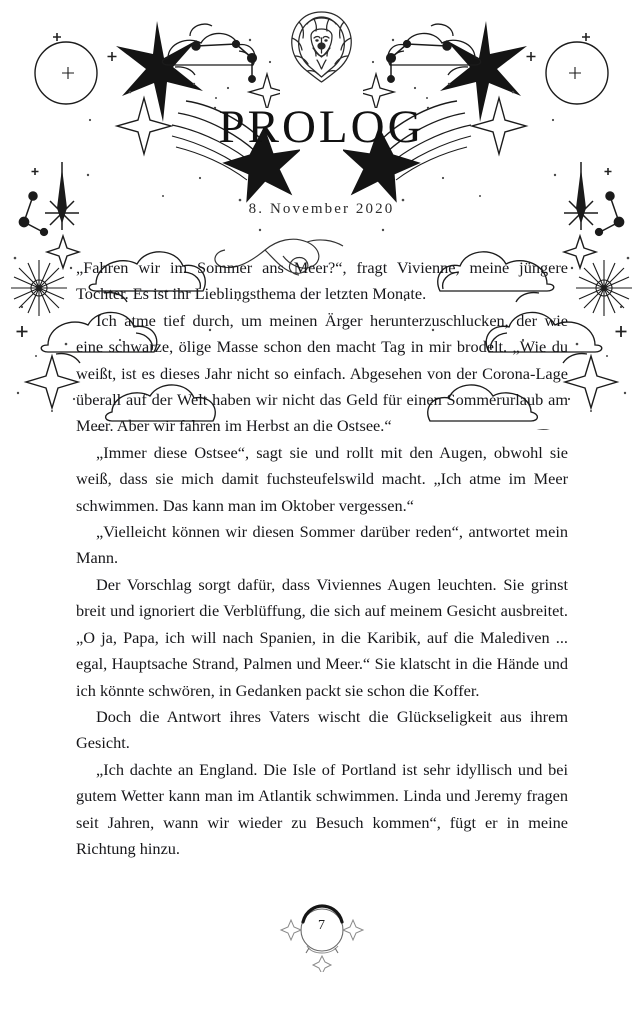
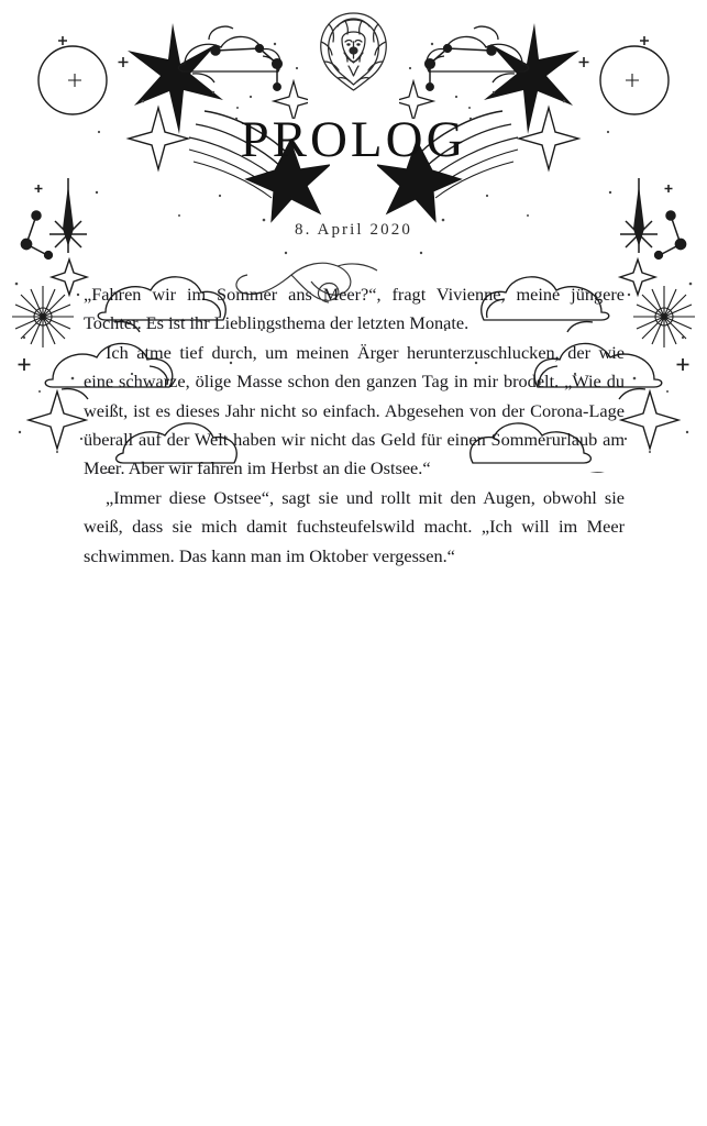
  PROLOG
- 8. November 2020
+ 8. April 2020
  „Fahren wir im Sommer ans Meer?“, fragt Vivienne, meine jüngere Tochter. Es ist ihr Lieblingsthema der letzten Monate.
- Ich atme tief durch, um meinen Ärger herunterzuschlucken, der wie eine schwarze, ölige Masse schon den macht Tag in mir brodelt. „Wie du weißt, ist es dieses Jahr nicht so einfach. Abgesehen von der Corona-Lage überall auf der Welt haben wir nicht das Geld für einen Sommerurlaub am Meer. Aber wir fahren im Herbst an die Ostsee.“
+ Ich atme tief durch, um meinen Ärger herunterzuschlucken, der wie eine schwarze, ölige Masse schon den ganzen Tag in mir brodelt. „Wie du weißt, ist es dieses Jahr nicht so einfach. Abgesehen von der Corona-Lage überall auf der Welt haben wir nicht das Geld für einen Sommerurlaub am Meer. Aber wir fahren im Herbst an die Ostsee.“
- „Immer diese Ostsee“, sagt sie und rollt mit den Augen, obwohl sie weiß, dass sie mich damit fuchsteufelswild macht. „Ich atme im Meer schwimmen. Das kann man im Oktober vergessen.“
+ „Immer diese Ostsee“, sagt sie und rollt mit den Augen, obwohl sie weiß, dass sie mich damit fuchsteufelswild macht. „Ich will im Meer schwimmen. Das kann man im Oktober vergessen.“
- „Vielleicht können wir diesen Sommer darüber reden“, antwortet mein Mann.
- Der Vorschlag sorgt dafür, dass Viviennes Augen leuchten. Sie grinst breit und ignoriert die Verblüffung, die sich auf meinem Gesicht ausbreitet. „O ja, Papa, ich will nach Spanien, in die Karibik, auf die Malediven ... egal, Hauptsache Strand, Palmen und Meer.“ Sie klatscht in die Hände und ich könnte schwören, in Gedanken packt sie schon die Koffer.
- Doch die Antwort ihres Vaters wischt die Glückseligkeit aus ihrem Gesicht.
- „Ich dachte an England. Die Isle of Portland ist sehr idyllisch und bei gutem Wetter kann man im Atlantik schwimmen. Linda und Jeremy fragen seit Jahren, wann wir wieder zu Besuch kommen“, fügt er in meine Richtung hinzu.
- 7
